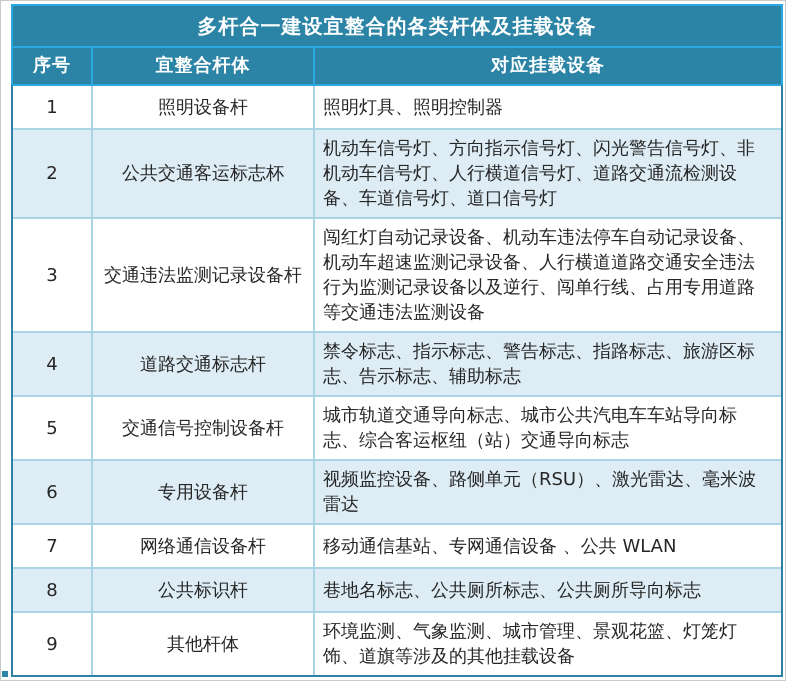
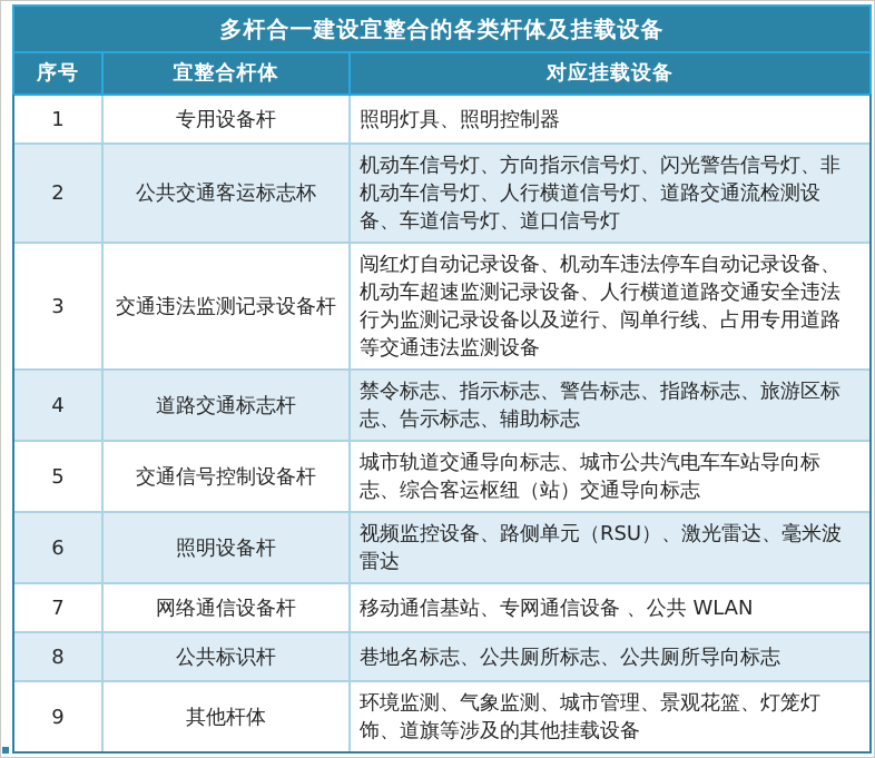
  多杆合一建设宜整合的各类杆体及挂载设备
  序号
  宜整合杆体
  对应挂载设备
  1
- 照明设备杆
+ 专用设备杆
  照明灯具、照明控制器
  2
  公共交通客运标志杯
  机动车信号灯、方向指示信号灯、闪光警告信号灯、非机动车信号灯、人行横道信号灯、道路交通流检测设备、车道信号灯、道口信号灯
  3
  交通违法监测记录设备杆
  闯红灯自动记录设备、机动车违法停车自动记录设备、机动车超速监测记录设备、人行横道道路交通安全违法行为监测记录设备以及逆行、闯单行线、占用专用道路等交通违法监测设备
  4
  道路交通标志杆
  禁令标志、指示标志、警告标志、指路标志、旅游区标志、告示标志、辅助标志
  5
  交通信号控制设备杆
  城市轨道交通导向标志、城市公共汽电车车站导向标志、综合客运枢纽（站）交通导向标志
  6
- 专用设备杆
+ 照明设备杆
  视频监控设备、路侧单元（RSU）、激光雷达、毫米波雷达
  7
  网络通信设备杆
  移动通信基站、专网通信设备 、公共 WLAN
  8
  公共标识杆
  巷地名标志、公共厕所标志、公共厕所导向标志
  9
  其他杆体
  环境监测、气象监测、城市管理、景观花篮、灯笼灯饰、道旗等涉及的其他挂载设备
